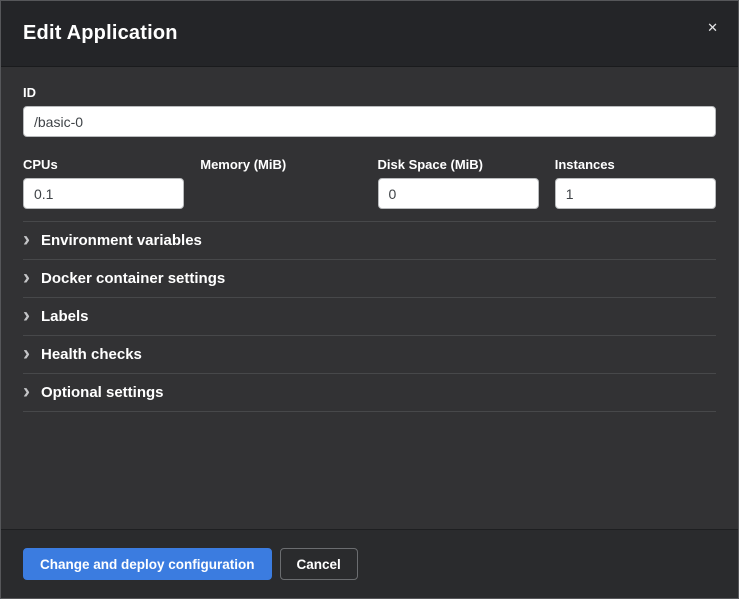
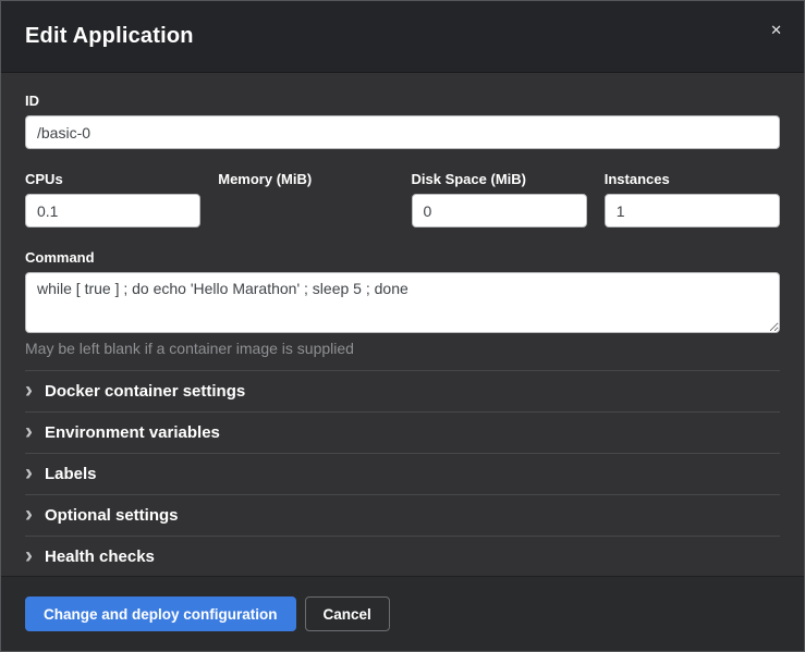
  Edit Application
  ✕
  ID
  /basic-0
  CPUs
  0.1
  Memory (MiB)
  Disk Space (MiB)
  0
  Instances
  1
+ Command
+ while [ true ] ; do echo 'Hello Marathon' ; sleep 5 ; done
+ May be left blank if a container image is supplied
  ›
- Environment variables
+ Docker container settings
  ›
- Docker container settings
+ Environment variables
  ›
  Labels
  ›
- Health checks
+ Optional settings
  ›
- Optional settings
+ Health checks
  Change and deploy configuration
  Cancel
